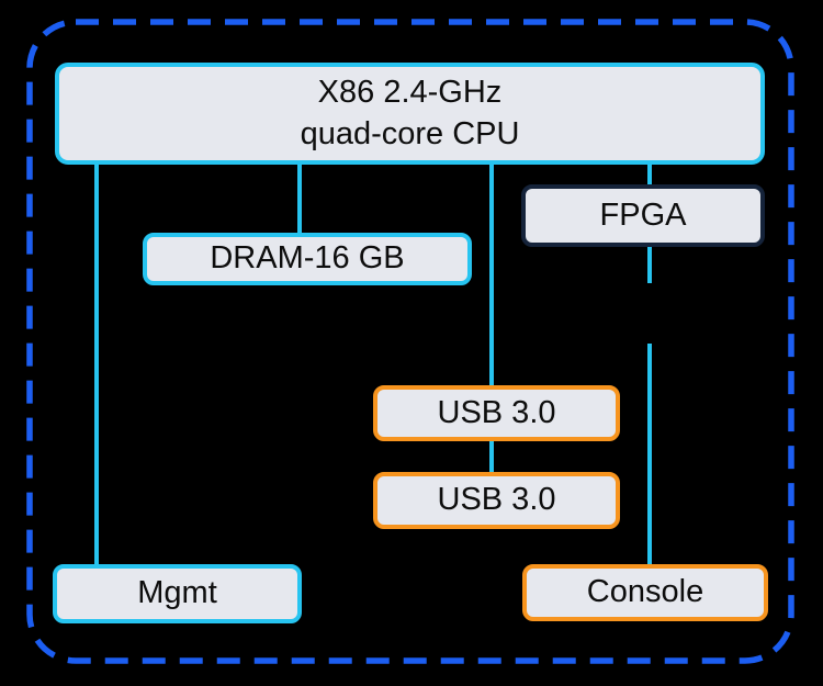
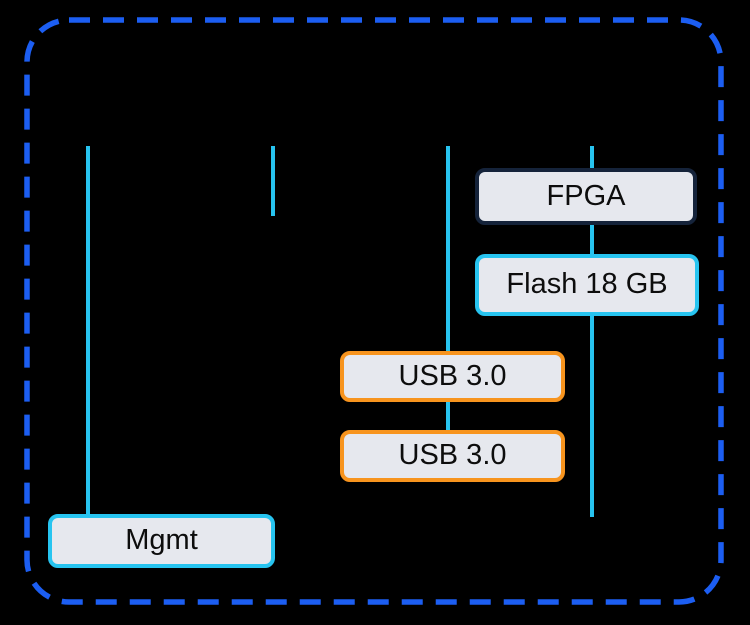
- X86 2.4-GHz
- quad-core CPU
- DRAM-16 GB
  FPGA
+ Flash 18 GB
  USB 3.0
  USB 3.0
  Mgmt
- Console
